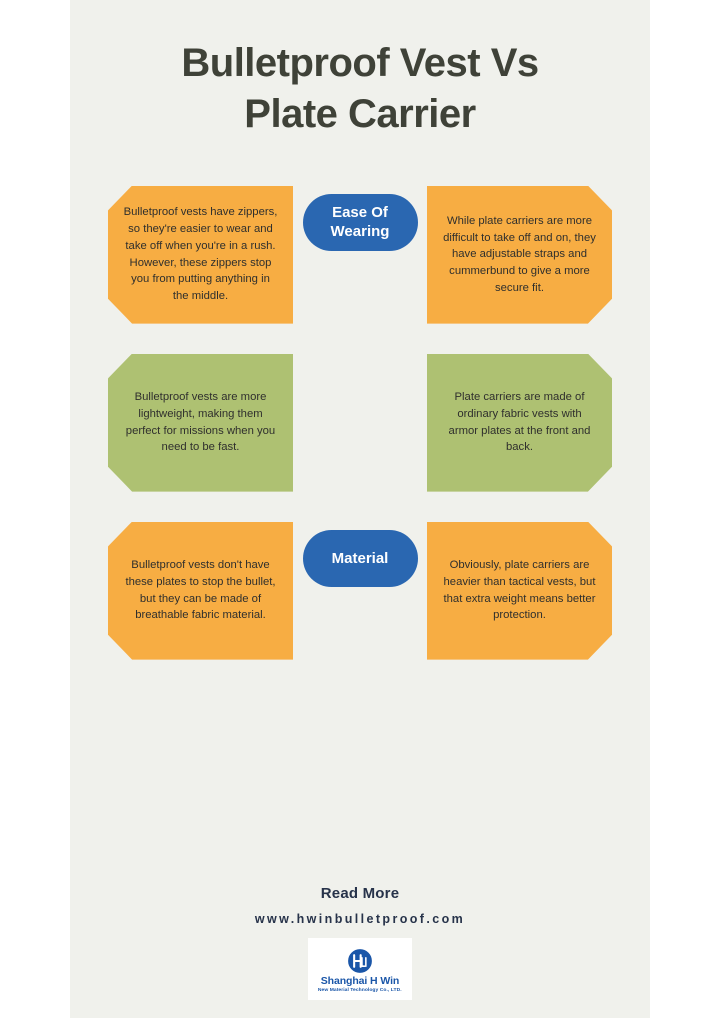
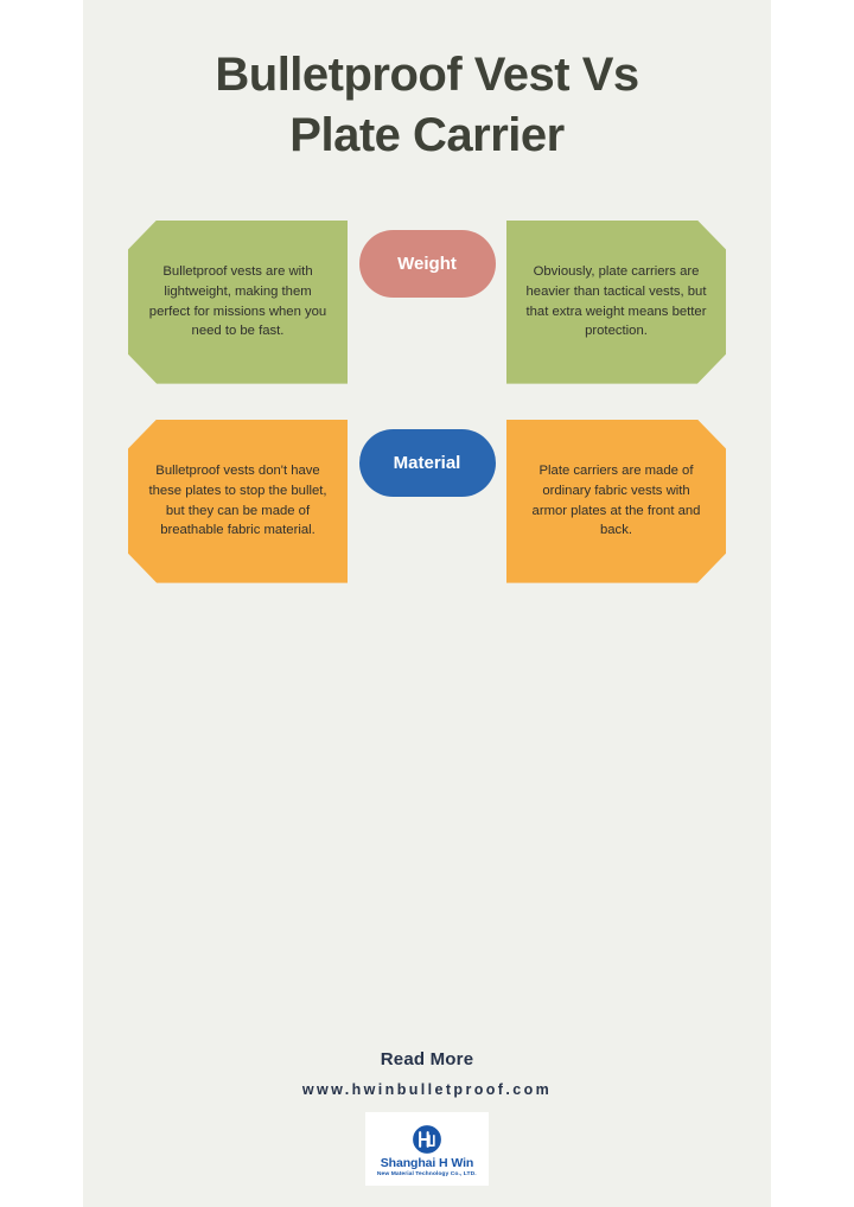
  Bulletproof Vest Vs
  Plate Carrier
- Bulletproof vests have zippers, so they're easier to wear and take off when you're in a rush. However, these zippers stop you from putting anything in the middle.
- Ease Of Wearing
- While plate carriers are more difficult to take off and on, they have adjustable straps and cummerbund to give a more secure fit.
- Bulletproof vests are more lightweight, making them perfect for missions when you need to be fast.
+ Bulletproof vests are with lightweight, making them perfect for missions when you need to be fast.
+ Weight
- Plate carriers are made of ordinary fabric vests with armor plates at the front and back.
+ Obviously, plate carriers are heavier than tactical vests, but that extra weight means better protection.
  Bulletproof vests don't have these plates to stop the bullet, but they can be made of breathable fabric material.
  Material
- Obviously, plate carriers are heavier than tactical vests, but that extra weight means better protection.
+ Plate carriers are made of ordinary fabric vests with armor plates at the front and back.
  Read More
  www.hwinbulletproof.com
  Shanghai H Win
